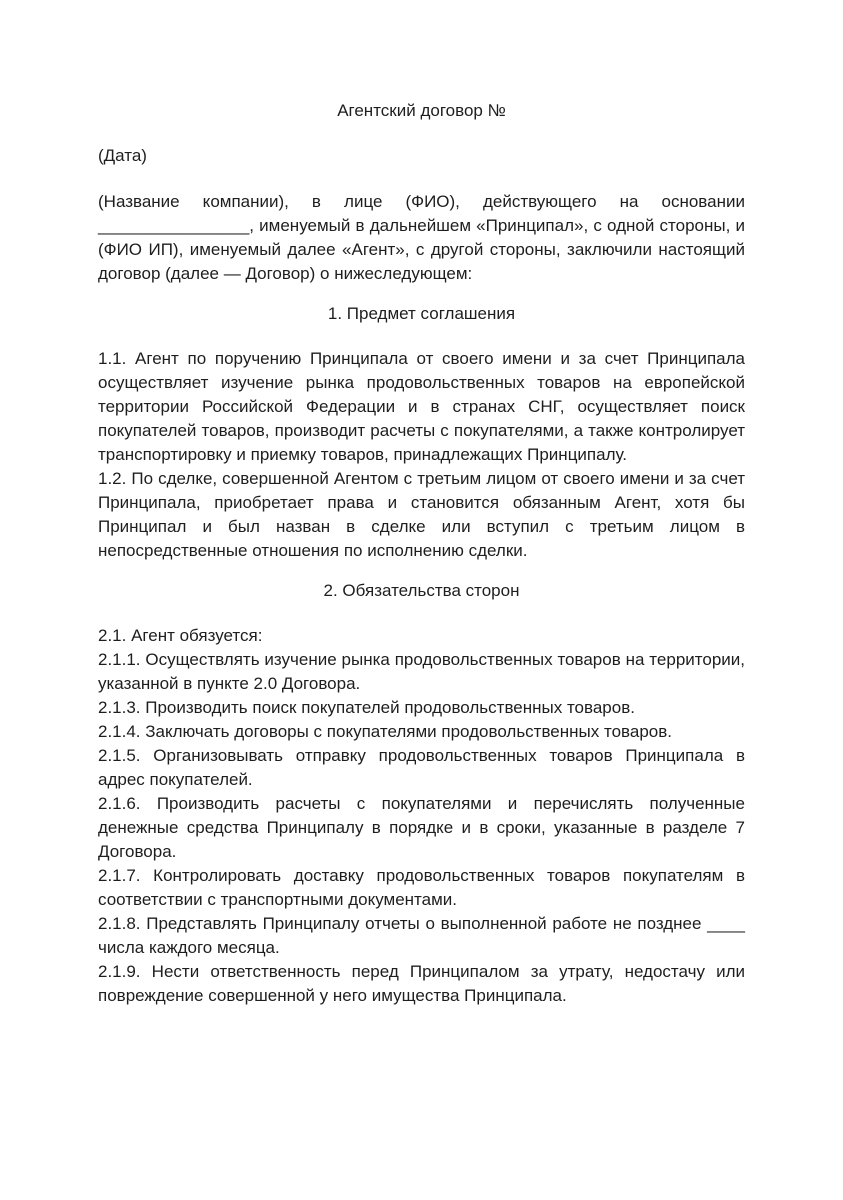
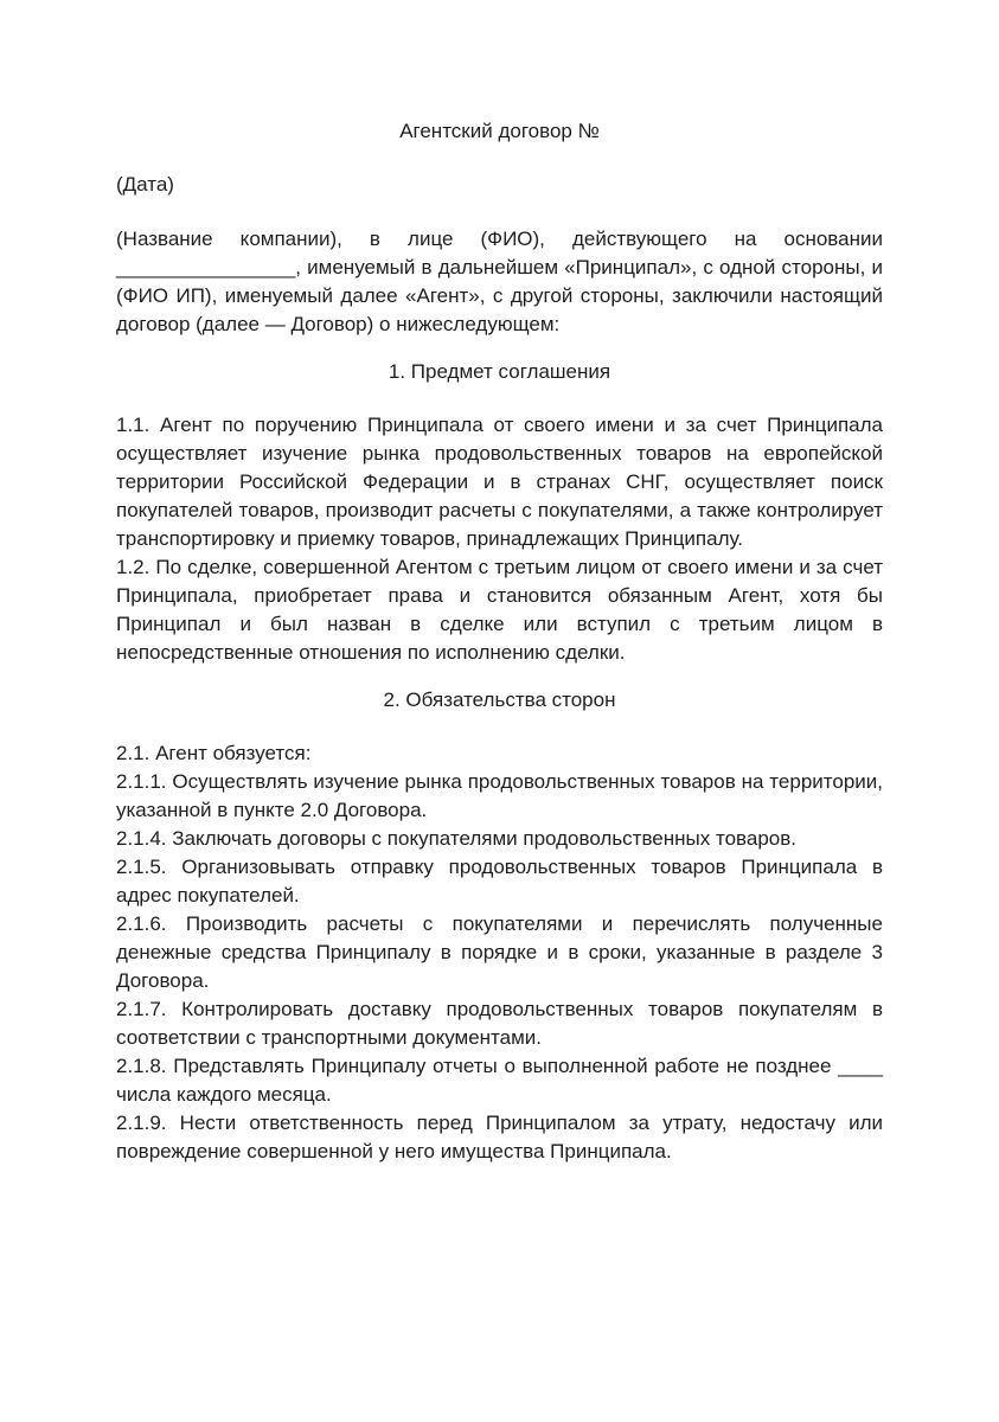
  Агентский договор №
  (Дата)
  (Название компании), в лице (ФИО), действующего на основании ________________, именуемый в дальнейшем «Принципал», с одной стороны, и (ФИО ИП), именуемый далее «Агент», с другой стороны, заключили настоящий договор (далее — Договор) о нижеследующем:
  1. Предмет соглашения
  1.1. Агент по поручению Принципала от своего имени и за счет Принципала осуществляет изучение рынка продовольственных товаров на европейской территории Российской Федерации и в странах СНГ, осуществляет поиск покупателей товаров, производит расчеты с покупателями, а также контролирует транспортировку и приемку товаров, принадлежащих Принципалу.
  1.2. По сделке, совершенной Агентом с третьим лицом от своего имени и за счет Принципала, приобретает права и становится обязанным Агент, хотя бы Принципал и был назван в сделке или вступил с третьим лицом в непосредственные отношения по исполнению сделки.
  2. Обязательства сторон
  2.1. Агент обязуется:
  2.1.1. Осуществлять изучение рынка продовольственных товаров на территории, указанной в пункте 2.0 Договора.
- 2.1.3. Производить поиск покупателей продовольственных товаров.
  2.1.4. Заключать договоры с покупателями продовольственных товаров.
  2.1.5. Организовывать отправку продовольственных товаров Принципала в адрес покупателей.
- 2.1.6. Производить расчеты с покупателями и перечислять полученные денежные средства Принципалу в порядке и в сроки, указанные в разделе 7 Договора.
+ 2.1.6. Производить расчеты с покупателями и перечислять полученные денежные средства Принципалу в порядке и в сроки, указанные в разделе 3 Договора.
  2.1.7. Контролировать доставку продовольственных товаров покупателям в соответствии с транспортными документами.
  2.1.8. Представлять Принципалу отчеты о выполненной работе не позднее ____ числа каждого месяца.
  2.1.9. Нести ответственность перед Принципалом за утрату, недостачу или повреждение совершенной у него имущества Принципала.
